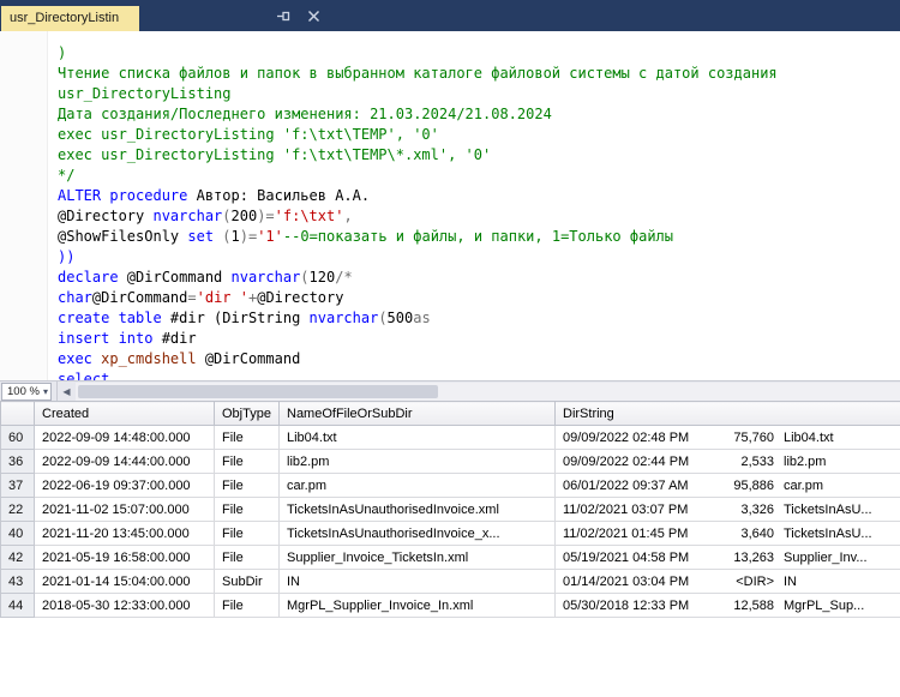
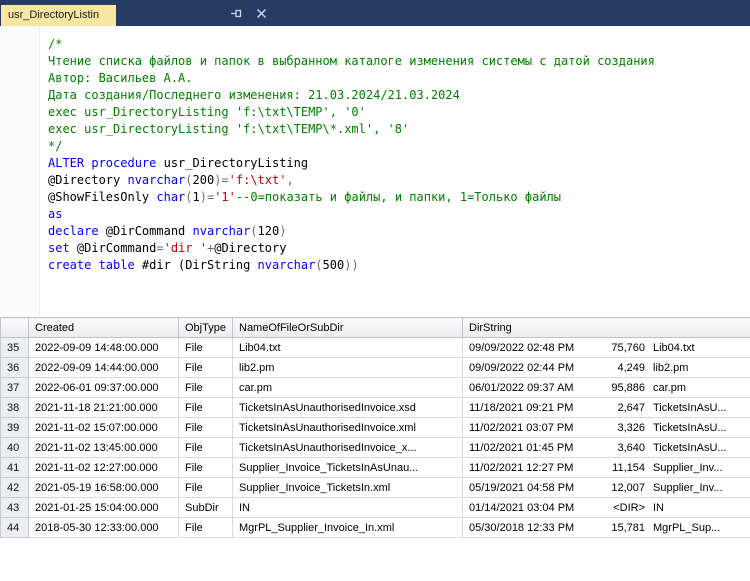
  usr_DirectoryListin
- )
+ /*
- Чтение списка файлов и папок в выбранном каталоге файловой системы с датой создания
+ Чтение списка файлов и папок в выбранном каталоге изменения системы с датой создания
- usr_DirectoryListing
+ Автор: Васильев А.А.
- Дата создания/Последнего изменения: 21.03.2024/21.08.2024
+ Дата создания/Последнего изменения: 21.03.2024/21.03.2024
  exec usr_DirectoryListing 'f:\txt\TEMP', '0'
- exec usr_DirectoryListing 'f:\txt\TEMP\*.xml', '0'
+ exec usr_DirectoryListing 'f:\txt\TEMP\*.xml', '8'
  */
- ALTER procedure Автор: Васильев А.А.
+ ALTER procedure usr_DirectoryListing
  @Directory nvarchar(200)='f:\txt',
- @ShowFilesOnly set (1)='1'--0=показать и файлы, и папки, 1=Только файлы
+ @ShowFilesOnly char(1)='1'--0=показать и файлы, и папки, 1=Только файлы
- ))
+ as
- declare @DirCommand nvarchar(120/*
+ declare @DirCommand nvarchar(120)
- char@DirCommand='dir '+@Directory
+ set @DirCommand='dir '+@Directory
- create table #dir (DirString nvarchar(500as
+ create table #dir (DirString nvarchar(500))
- insert into #dir
- exec xp_cmdshell @DirCommand
- select
- 100 %
- ▾
- ◀
  	Created	ObjType	NameOfFileOrSubDir	DirString
- 60	2022-09-09 14:48:00.000	File	Lib04.txt	09/09/2022 02:48 PM 75,760 Lib04.txt
+ 35	2022-09-09 14:48:00.000	File	Lib04.txt	09/09/2022 02:48 PM 75,760 Lib04.txt
- 36	2022-09-09 14:44:00.000	File	lib2.pm	09/09/2022 02:44 PM 2,533 lib2.pm
+ 36	2022-09-09 14:44:00.000	File	lib2.pm	09/09/2022 02:44 PM 4,249 lib2.pm
- 37	2022-06-19 09:37:00.000	File	car.pm	06/01/2022 09:37 AM 95,886 car.pm
+ 37	2022-06-01 09:37:00.000	File	car.pm	06/01/2022 09:37 AM 95,886 car.pm
+ 38	2021-11-18 21:21:00.000	File	TicketsInAsUnauthorisedInvoice.xsd	11/18/2021 09:21 PM 2,647 TicketsInAsU...
- 22	2021-11-02 15:07:00.000	File	TicketsInAsUnauthorisedInvoice.xml	11/02/2021 03:07 PM 3,326 TicketsInAsU...
+ 39	2021-11-02 15:07:00.000	File	TicketsInAsUnauthorisedInvoice.xml	11/02/2021 03:07 PM 3,326 TicketsInAsU...
- 40	2021-11-20 13:45:00.000	File	TicketsInAsUnauthorisedInvoice_x...	11/02/2021 01:45 PM 3,640 TicketsInAsU...
+ 40	2021-11-02 13:45:00.000	File	TicketsInAsUnauthorisedInvoice_x...	11/02/2021 01:45 PM 3,640 TicketsInAsU...
+ 41	2021-11-02 12:27:00.000	File	Supplier_Invoice_TicketsInAsUnau...	11/02/2021 12:27 PM 11,154 Supplier_Inv...
- 42	2021-05-19 16:58:00.000	File	Supplier_Invoice_TicketsIn.xml	05/19/2021 04:58 PM 13,263 Supplier_Inv...
+ 42	2021-05-19 16:58:00.000	File	Supplier_Invoice_TicketsIn.xml	05/19/2021 04:58 PM 12,007 Supplier_Inv...
- 43	2021-01-14 15:04:00.000	SubDir	IN	01/14/2021 03:04 PM <DIR> IN
+ 43	2021-01-25 15:04:00.000	SubDir	IN	01/14/2021 03:04 PM <DIR> IN
- 44	2018-05-30 12:33:00.000	File	MgrPL_Supplier_Invoice_In.xml	05/30/2018 12:33 PM 12,588 MgrPL_Sup...
+ 44	2018-05-30 12:33:00.000	File	MgrPL_Supplier_Invoice_In.xml	05/30/2018 12:33 PM 15,781 MgrPL_Sup...
